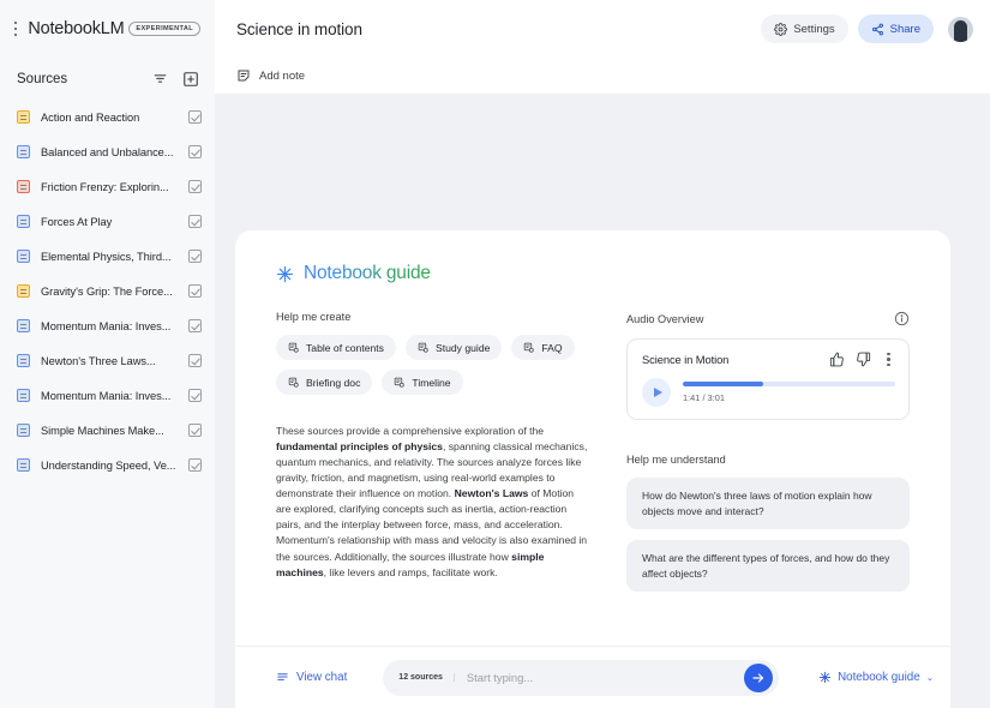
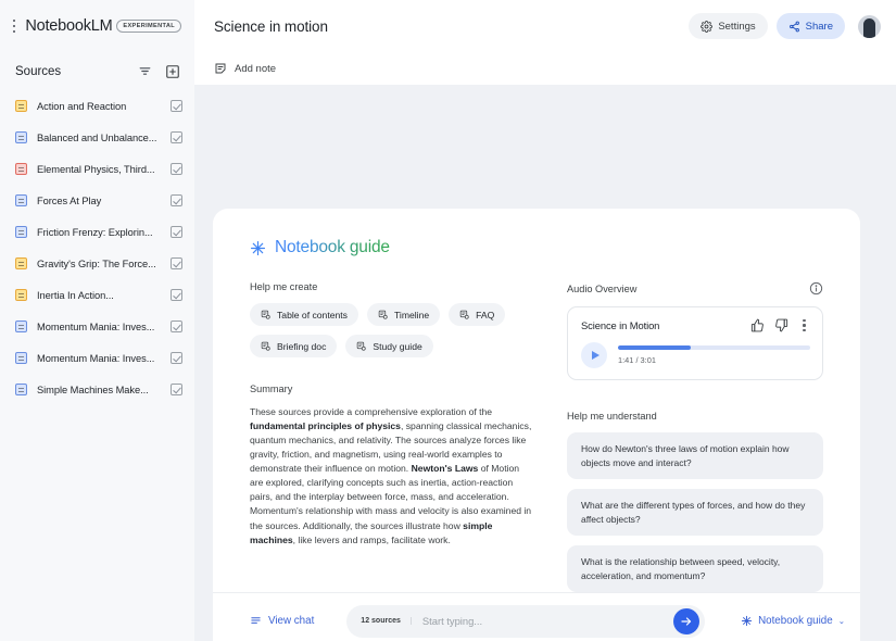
  Sources
  Action and Reaction
  Balanced and Unbalance...
- Friction Frenzy: Explorin...
+ Elemental Physics, Third...
  Forces At Play
- Elemental Physics, Third...
+ Friction Frenzy: Explorin...
  Gravity's Grip: The Force...
+ Inertia In Action...
  Momentum Mania: Inves...
- Newton's Three Laws...
  Momentum Mania: Inves...
  Simple Machines Make...
- Understanding Speed, Ve...
  Science in motion
  Settings
  Share
  Add note
  Notebook guide
  Help me create
  Table of contents
- Study guide
+ Timeline
  FAQ
  Briefing doc
- Timeline
+ Study guide
+ Summary
  These sources provide a comprehensive exploration of the fundamental principles of physics, spanning classical mechanics, quantum mechanics, and relativity. The sources analyze forces like gravity, friction, and magnetism, using real-world examples to demonstrate their influence on motion. Newton's Laws of Motion are explored, clarifying concepts such as inertia, action-reaction pairs, and the interplay between force, mass, and acceleration. Momentum's relationship with mass and velocity is also examined in the sources. Additionally, the sources illustrate how simple machines, like levers and ramps, facilitate work.
  Audio Overview
  Science in Motion
  1:41 / 3:01
  Help me understand
  How do Newton's three laws of motion explain how objects move and interact?
  What are the different types of forces, and how do they affect objects?
+ What is the relationship between speed, velocity, acceleration, and momentum?
  View chat
  Start typing...
  Notebook guide
  ⌄
